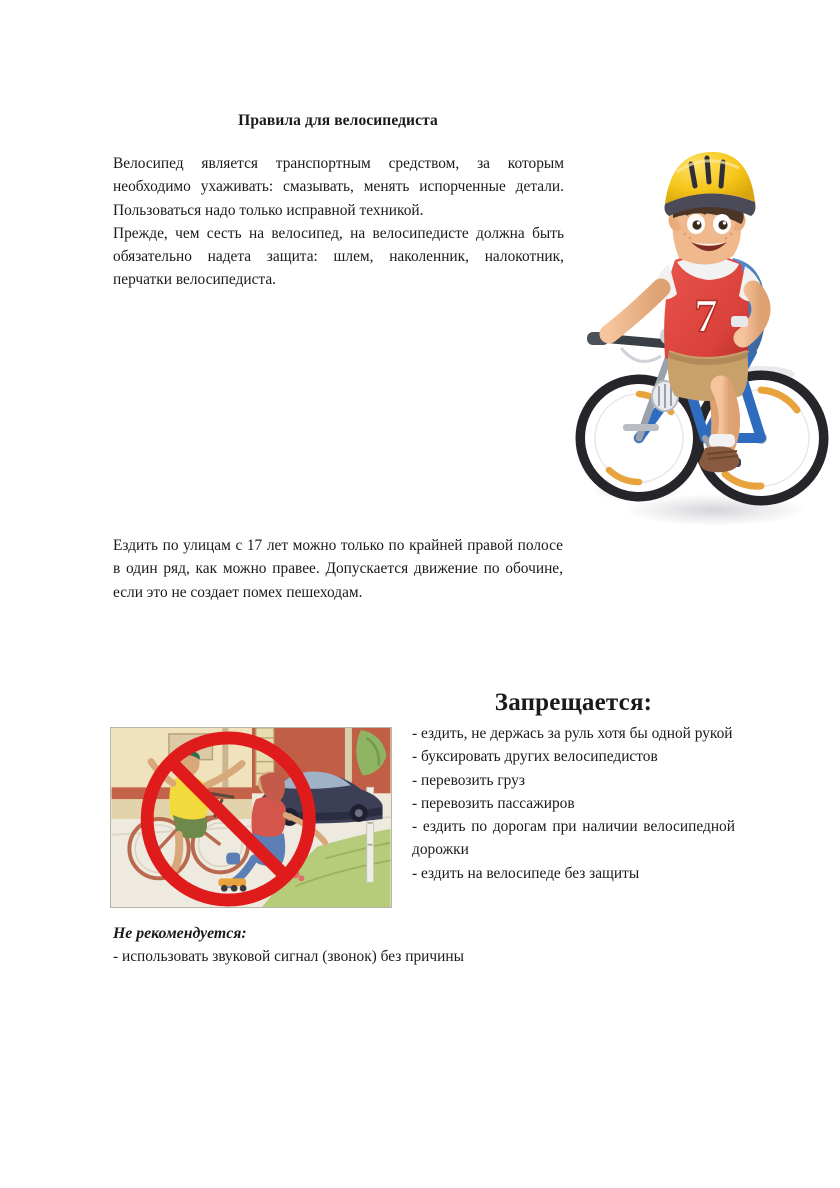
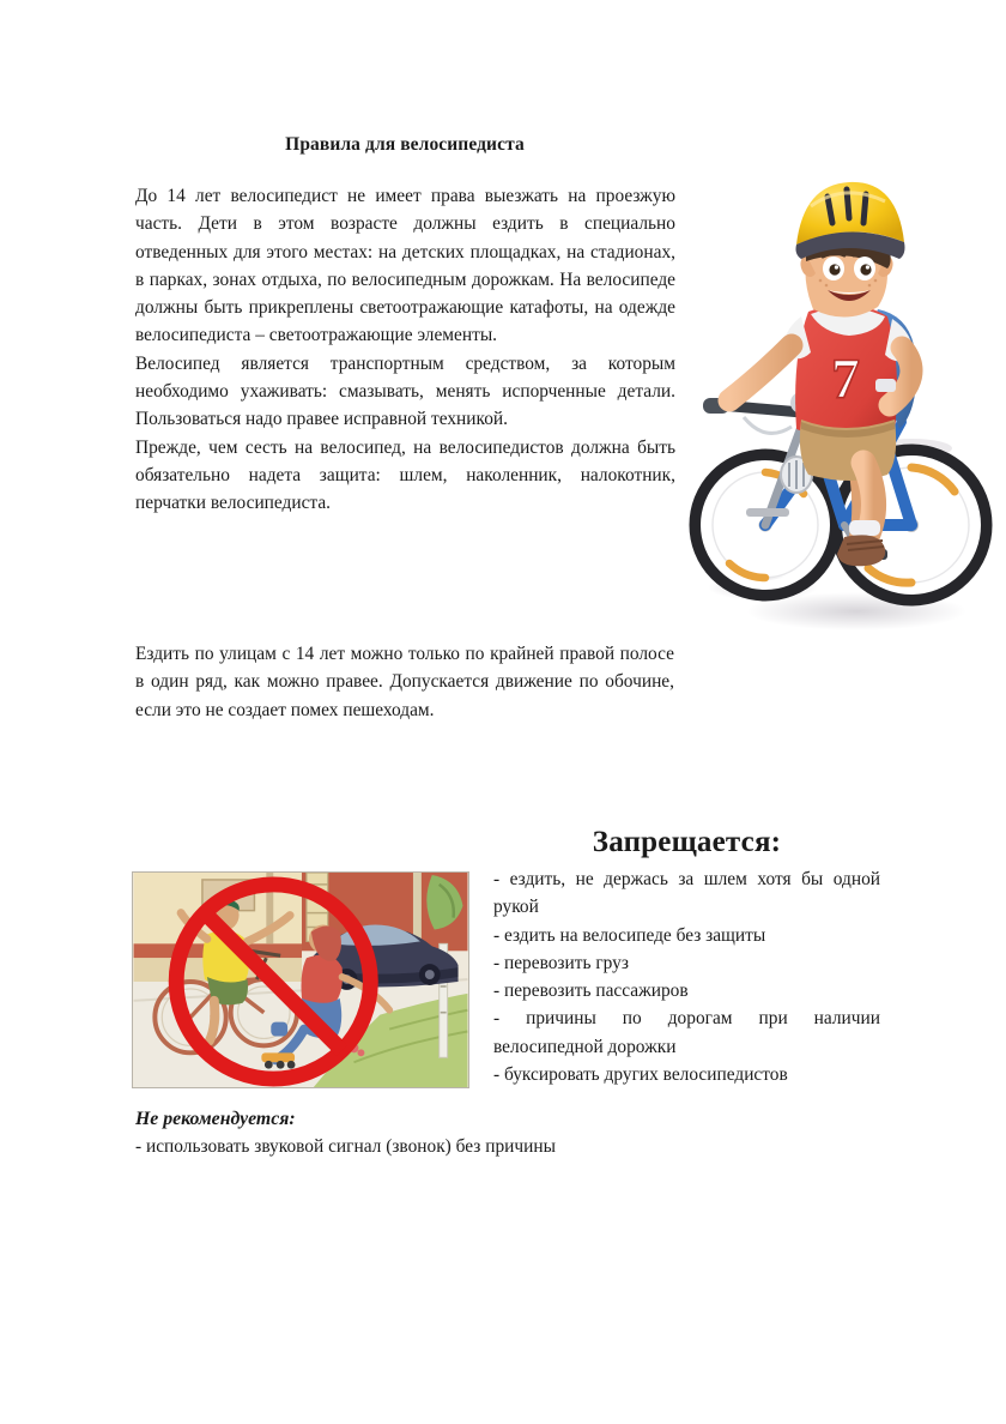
  7
  Правила для велосипедиста
+ До 14 лет велосипедист не имеет права выезжать на проезжую часть. Дети в этом возрасте должны ездить в специально отведенных для этого местах: на детских площадках, на стадионах, в парках, зонах отдыха, по велосипедным дорожкам. На велосипеде должны быть прикреплены светоотражающие катафоты, на одежде велосипедиста – светоотражающие элементы.
- Велосипед является транспортным средством, за которым необходимо ухаживать: смазывать, менять испорченные детали. Пользоваться надо только исправной техникой.
+ Велосипед является транспортным средством, за которым необходимо ухаживать: смазывать, менять испорченные детали. Пользоваться надо правее исправной техникой.
- Прежде, чем сесть на велосипед, на велосипедисте должна быть обязательно надета защита: шлем, наколенник, налокотник, перчатки велосипедиста.
+ Прежде, чем сесть на велосипед, на велосипедистов должна быть обязательно надета защита: шлем, наколенник, налокотник, перчатки велосипедиста.
- Ездить по улицам с 17 лет можно только по крайней правой полосе в один ряд, как можно правее. Допускается движение по обочине, если это не создает помех пешеходам.
+ Ездить по улицам с 14 лет можно только по крайней правой полосе в один ряд, как можно правее. Допускается движение по обочине, если это не создает помех пешеходам.
  Запрещается:
- - ездить, не держась за руль хотя бы одной рукой
+ - ездить, не держась за шлем хотя бы одной рукой
- - буксировать других велосипедистов
+ - ездить на велосипеде без защиты
  - перевозить груз
  - перевозить пассажиров
- - ездить по дорогам при наличии велосипедной дорожки
+ - причины по дорогам при наличии велосипедной дорожки
- - ездить на велосипеде без защиты
+ - буксировать других велосипедистов
  Не рекомендуется:
  - использовать звуковой сигнал (звонок) без причины
